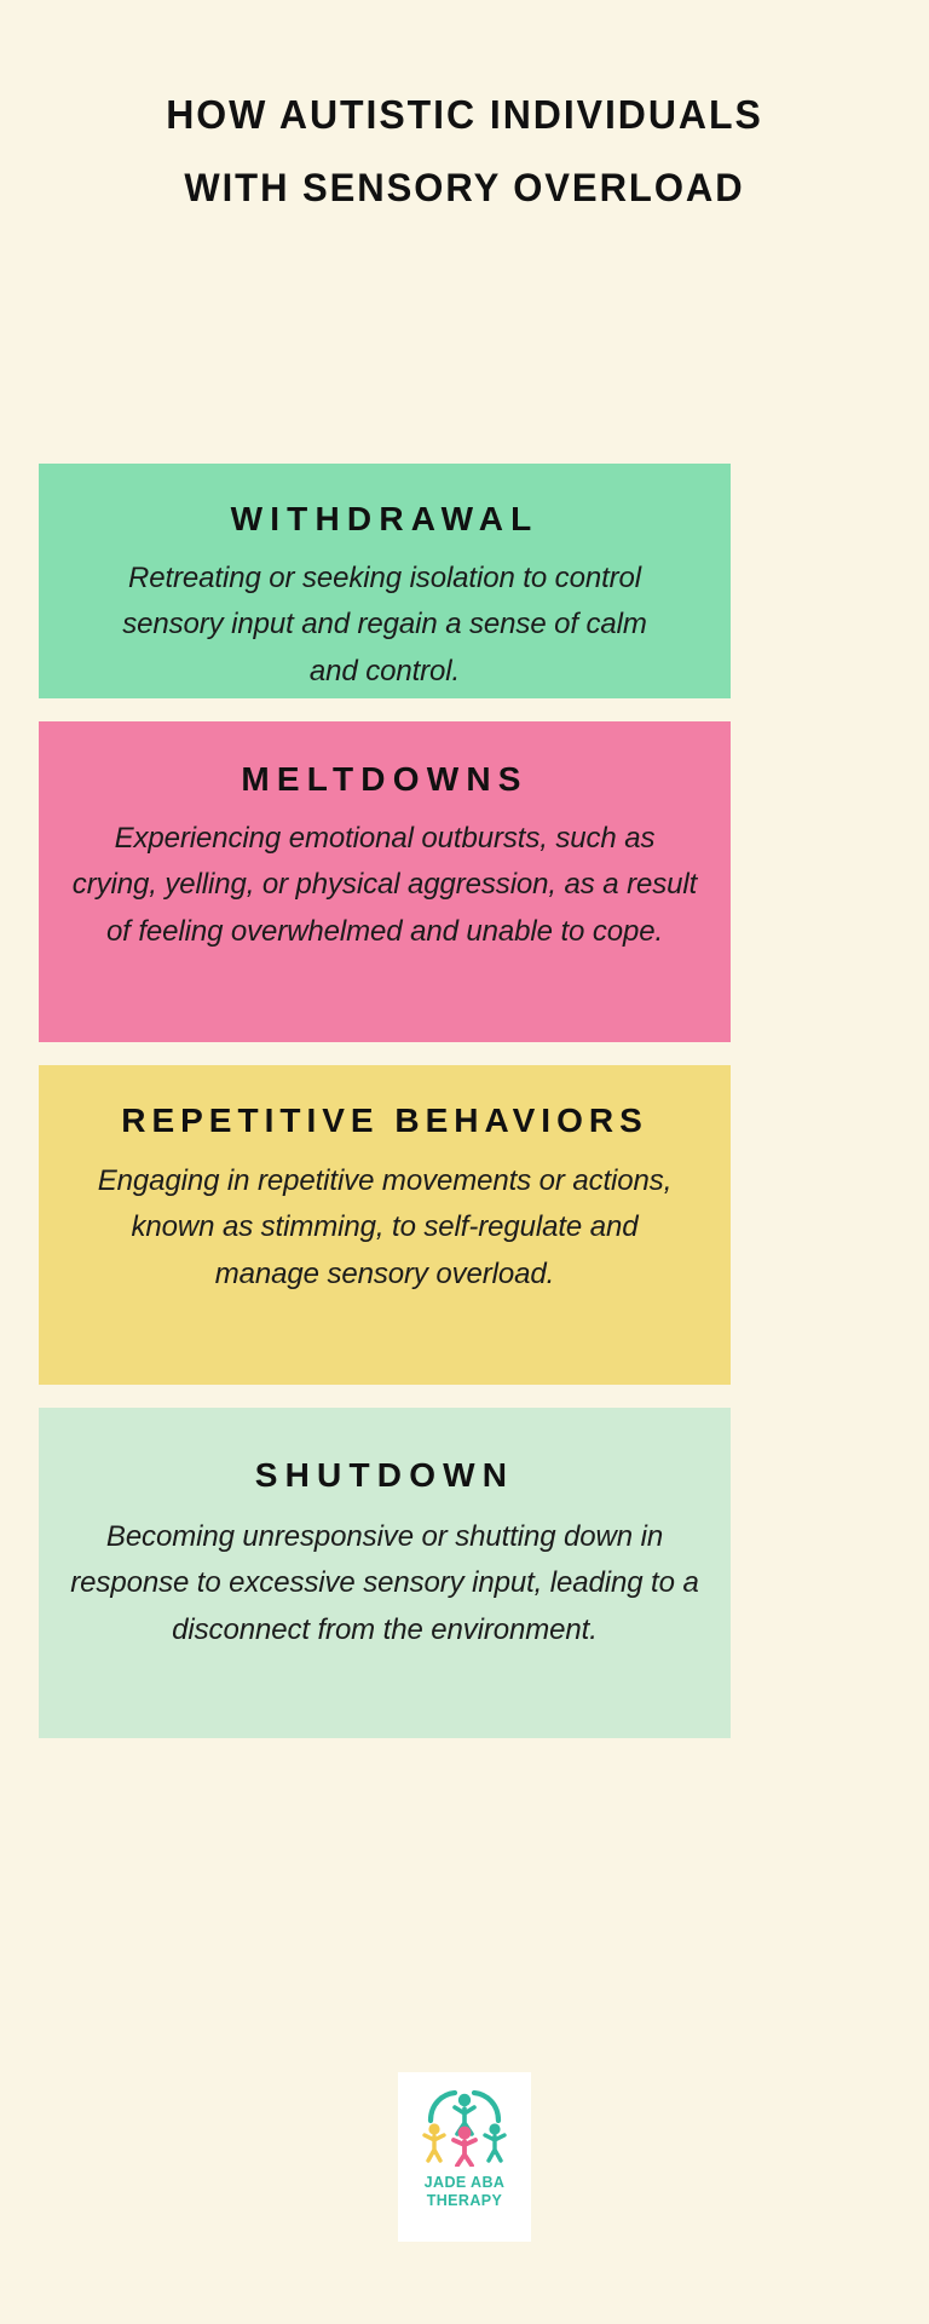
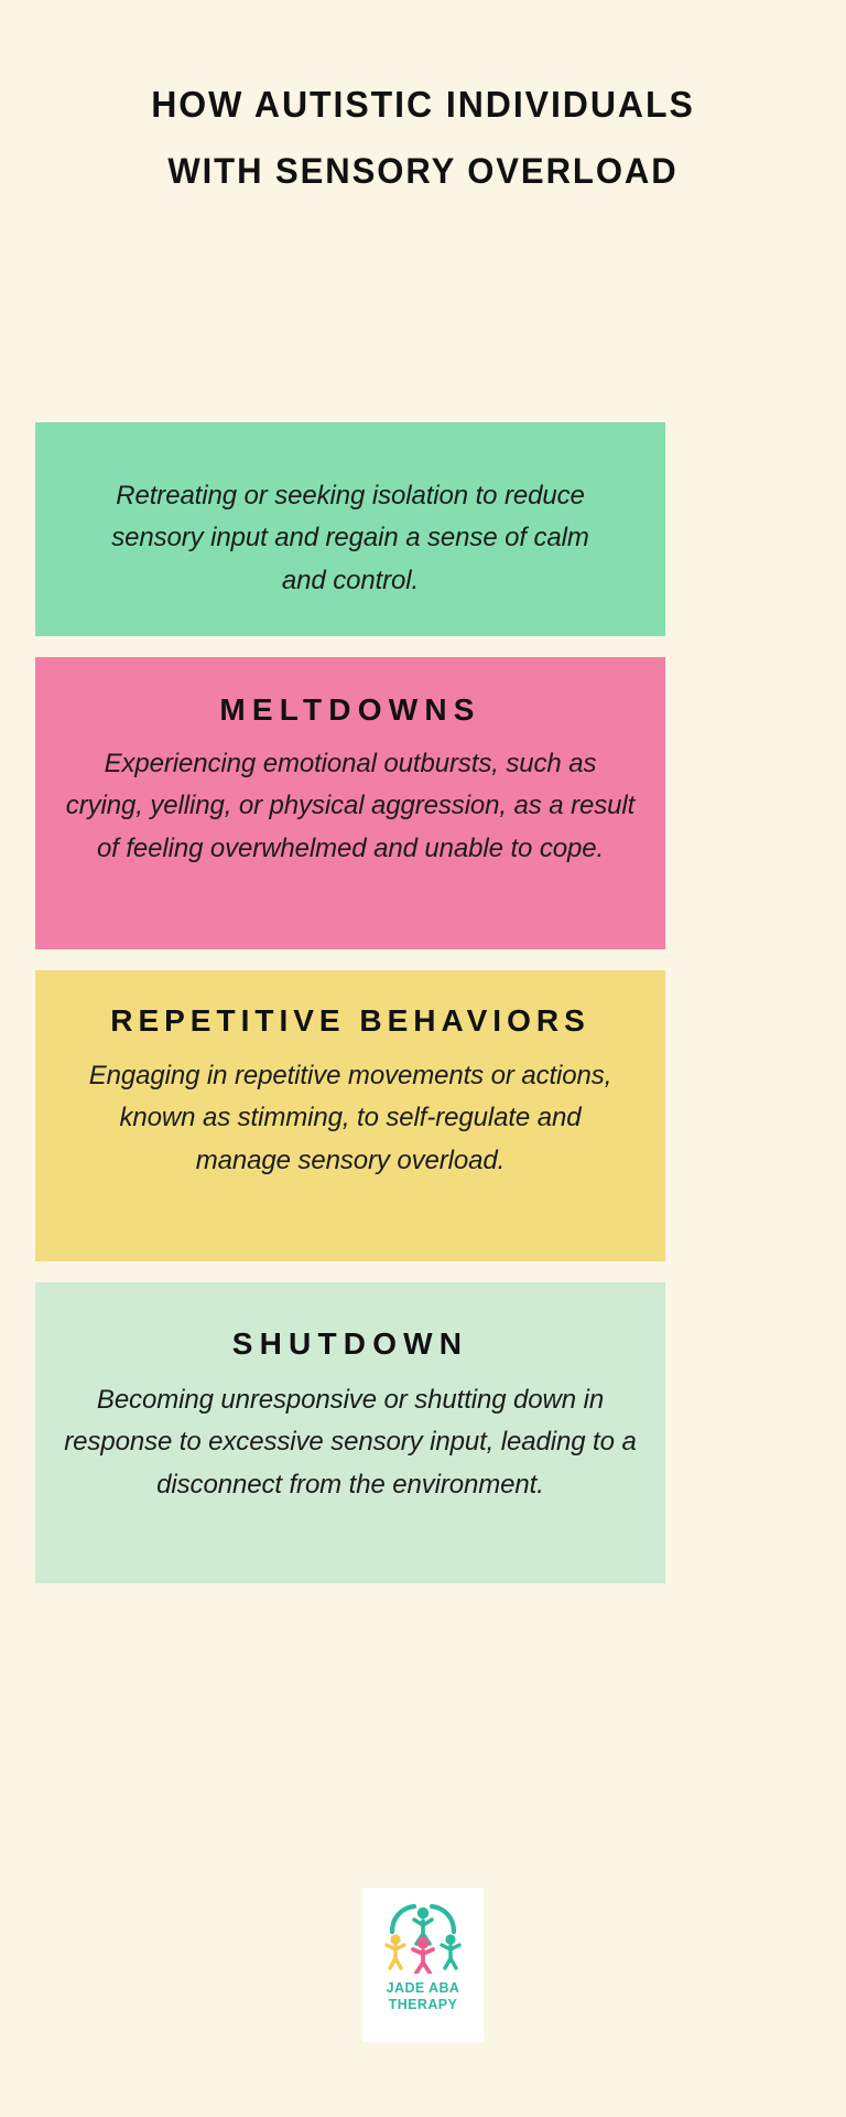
  HOW AUTISTIC INDIVIDUALS
  WITH SENSORY OVERLOAD
- WITHDRAWAL
- Retreating or seeking isolation to control sensory input and regain a sense of calm and control.
+ Retreating or seeking isolation to reduce sensory input and regain a sense of calm and control.
  MELTDOWNS
  Experiencing emotional outbursts, such as crying, yelling, or physical aggression, as a result of feeling overwhelmed and unable to cope.
  REPETITIVE BEHAVIORS
  Engaging in repetitive movements or actions, known as stimming, to self-regulate and manage sensory overload.
  SHUTDOWN
  Becoming unresponsive or shutting down in response to excessive sensory input, leading to a disconnect from the environment.
  JADE ABA
  THERAPY
